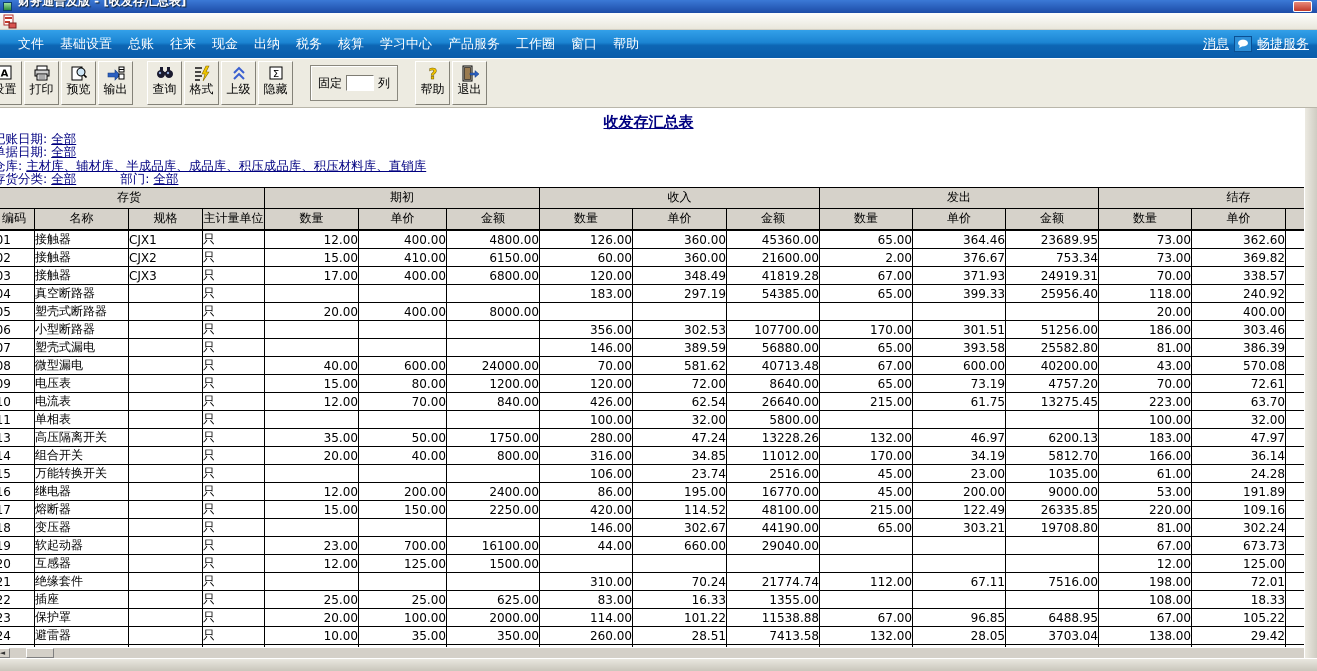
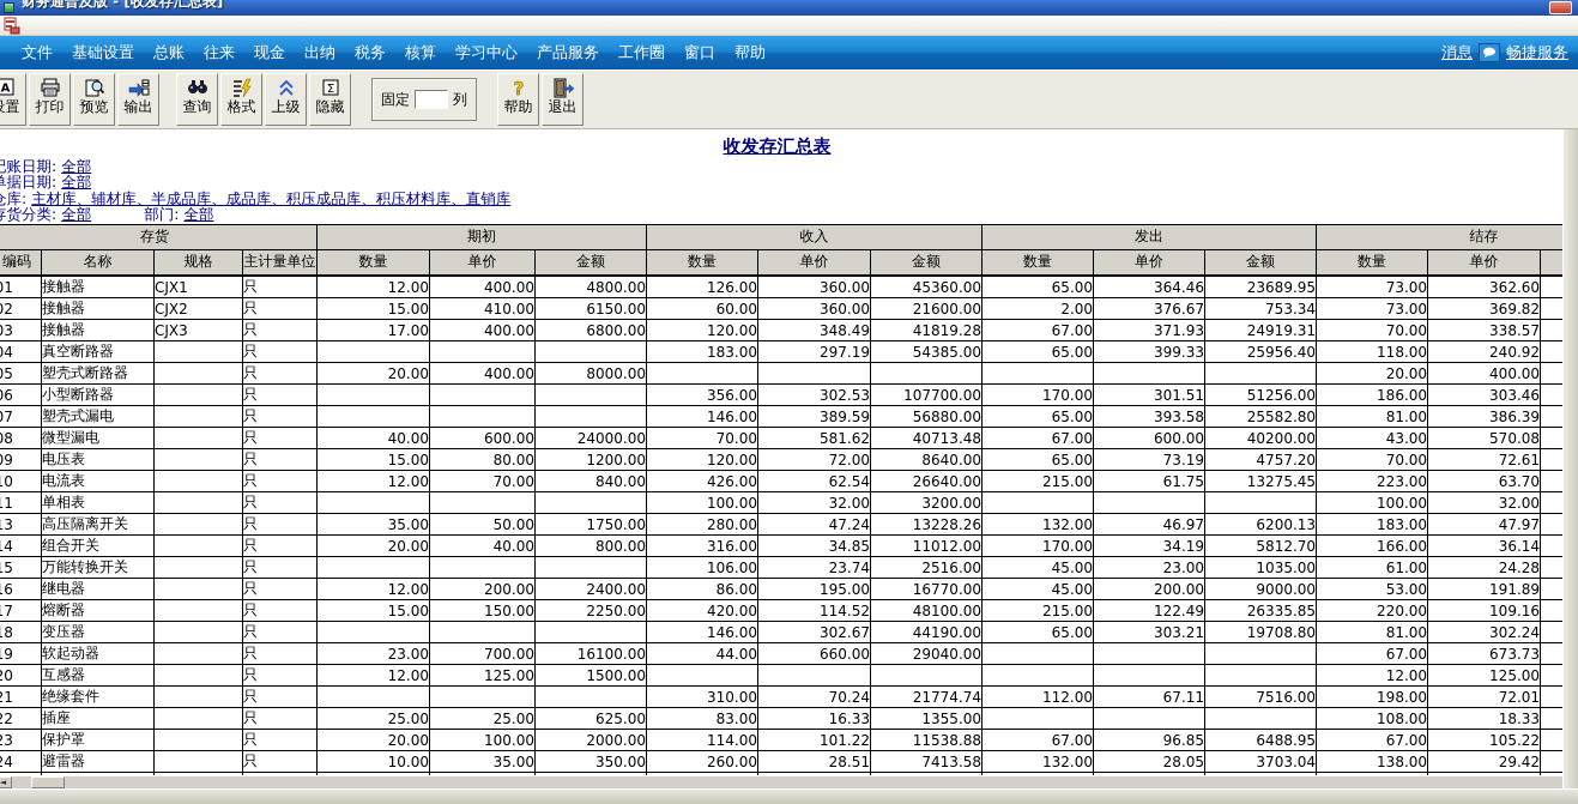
  财务通普及版 - [收发存汇总表]
  文件
  基础设置
  总账
  往来
  现金
  出纳
  税务
  核算
  学习中心
  产品服务
  工作圈
  窗口
  帮助
  消息
  畅捷服务
  A
  打印
  预览
  输出
  查询
  格式
  上级
  Σ
  隐藏
  固定
  列
  ?
  帮助
  退出
  收发存汇总表
  账日期: 全部
  据日期: 全部
  库: 主材库、辅材库、半成品库、成品库、积压成品库、积压材料库、直销库
  货分类: 全部 部门: 全部
  存货	期初	收入	发出	结存
  	编码	名称	规格	主计量单位	数量	单价	金额	数量	单价	金额	数量	单价	金额	数量	单价
  1	接触器	CJX1	只	12.00	400.00	4800.00	126.00	360.00	45360.00	65.00	364.46	23689.95	73.00	362.60
  2	接触器	CJX2	只	15.00	410.00	6150.00	60.00	360.00	21600.00	2.00	376.67	753.34	73.00	369.82
  3	接触器	CJX3	只	17.00	400.00	6800.00	120.00	348.49	41819.28	67.00	371.93	24919.31	70.00	338.57
  4	真空断路器		只				183.00	297.19	54385.00	65.00	399.33	25956.40	118.00	240.92
  5	塑壳式断路器		只	20.00	400.00	8000.00							20.00	400.00
  6	小型断路器		只				356.00	302.53	107700.00	170.00	301.51	51256.00	186.00	303.46
  7	塑壳式漏电		只				146.00	389.59	56880.00	65.00	393.58	25582.80	81.00	386.39
  8	微型漏电		只	40.00	600.00	24000.00	70.00	581.62	40713.48	67.00	600.00	40200.00	43.00	570.08
  9	电压表		只	15.00	80.00	1200.00	120.00	72.00	8640.00	65.00	73.19	4757.20	70.00	72.61
  0	电流表		只	12.00	70.00	840.00	426.00	62.54	26640.00	215.00	61.75	13275.45	223.00	63.70
- 1	单相表		只				100.00	32.00	5800.00				100.00	32.00
+ 1	单相表		只				100.00	32.00	3200.00				100.00	32.00
  3	高压隔离开关		只	35.00	50.00	1750.00	280.00	47.24	13228.26	132.00	46.97	6200.13	183.00	47.97
  4	组合开关		只	20.00	40.00	800.00	316.00	34.85	11012.00	170.00	34.19	5812.70	166.00	36.14
  5	万能转换开关		只				106.00	23.74	2516.00	45.00	23.00	1035.00	61.00	24.28
  6	继电器		只	12.00	200.00	2400.00	86.00	195.00	16770.00	45.00	200.00	9000.00	53.00	191.89
  7	熔断器		只	15.00	150.00	2250.00	420.00	114.52	48100.00	215.00	122.49	26335.85	220.00	109.16
  8	变压器		只				146.00	302.67	44190.00	65.00	303.21	19708.80	81.00	302.24
  9	软起动器		只	23.00	700.00	16100.00	44.00	660.00	29040.00				67.00	673.73
  0	互感器		只	12.00	125.00	1500.00							12.00	125.00
  1	绝缘套件		只				310.00	70.24	21774.74	112.00	67.11	7516.00	198.00	72.01
  2	插座		只	25.00	25.00	625.00	83.00	16.33	1355.00				108.00	18.33
  3	保护罩		只	20.00	100.00	2000.00	114.00	101.22	11538.88	67.00	96.85	6488.95	67.00	105.22
  4	避雷器		只	10.00	35.00	350.00	260.00	28.51	7413.58	132.00	28.05	3703.04	138.00	29.42
  ◄
